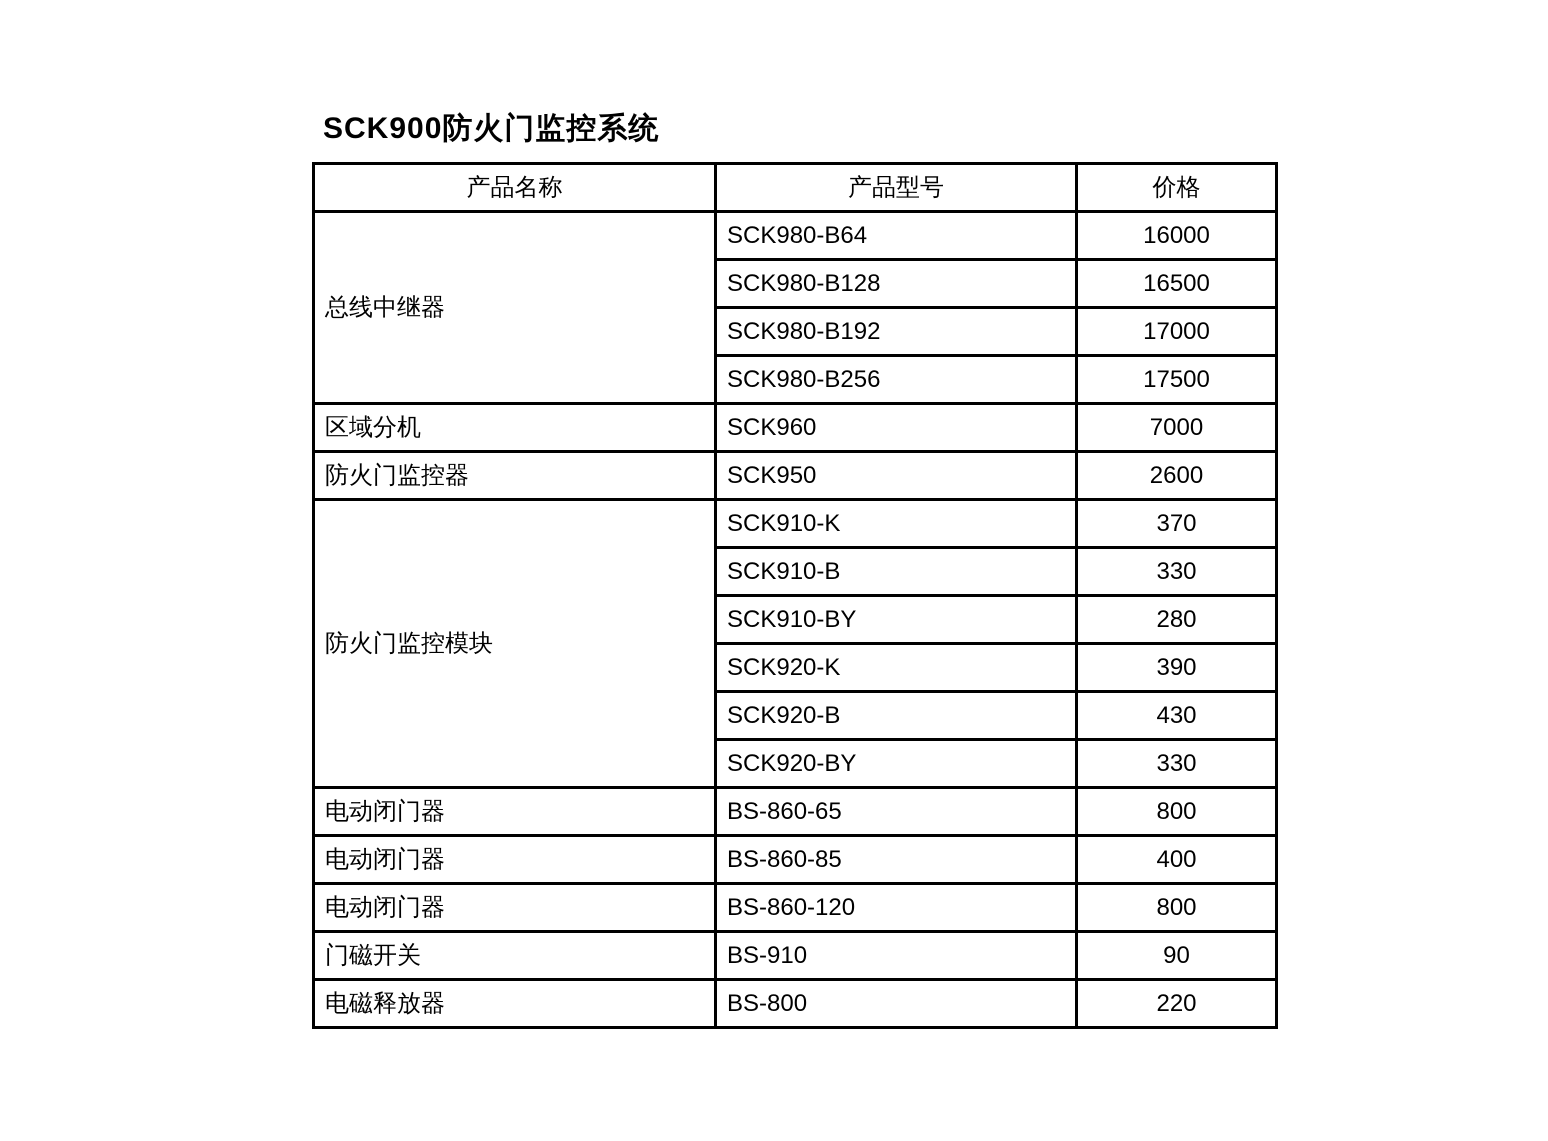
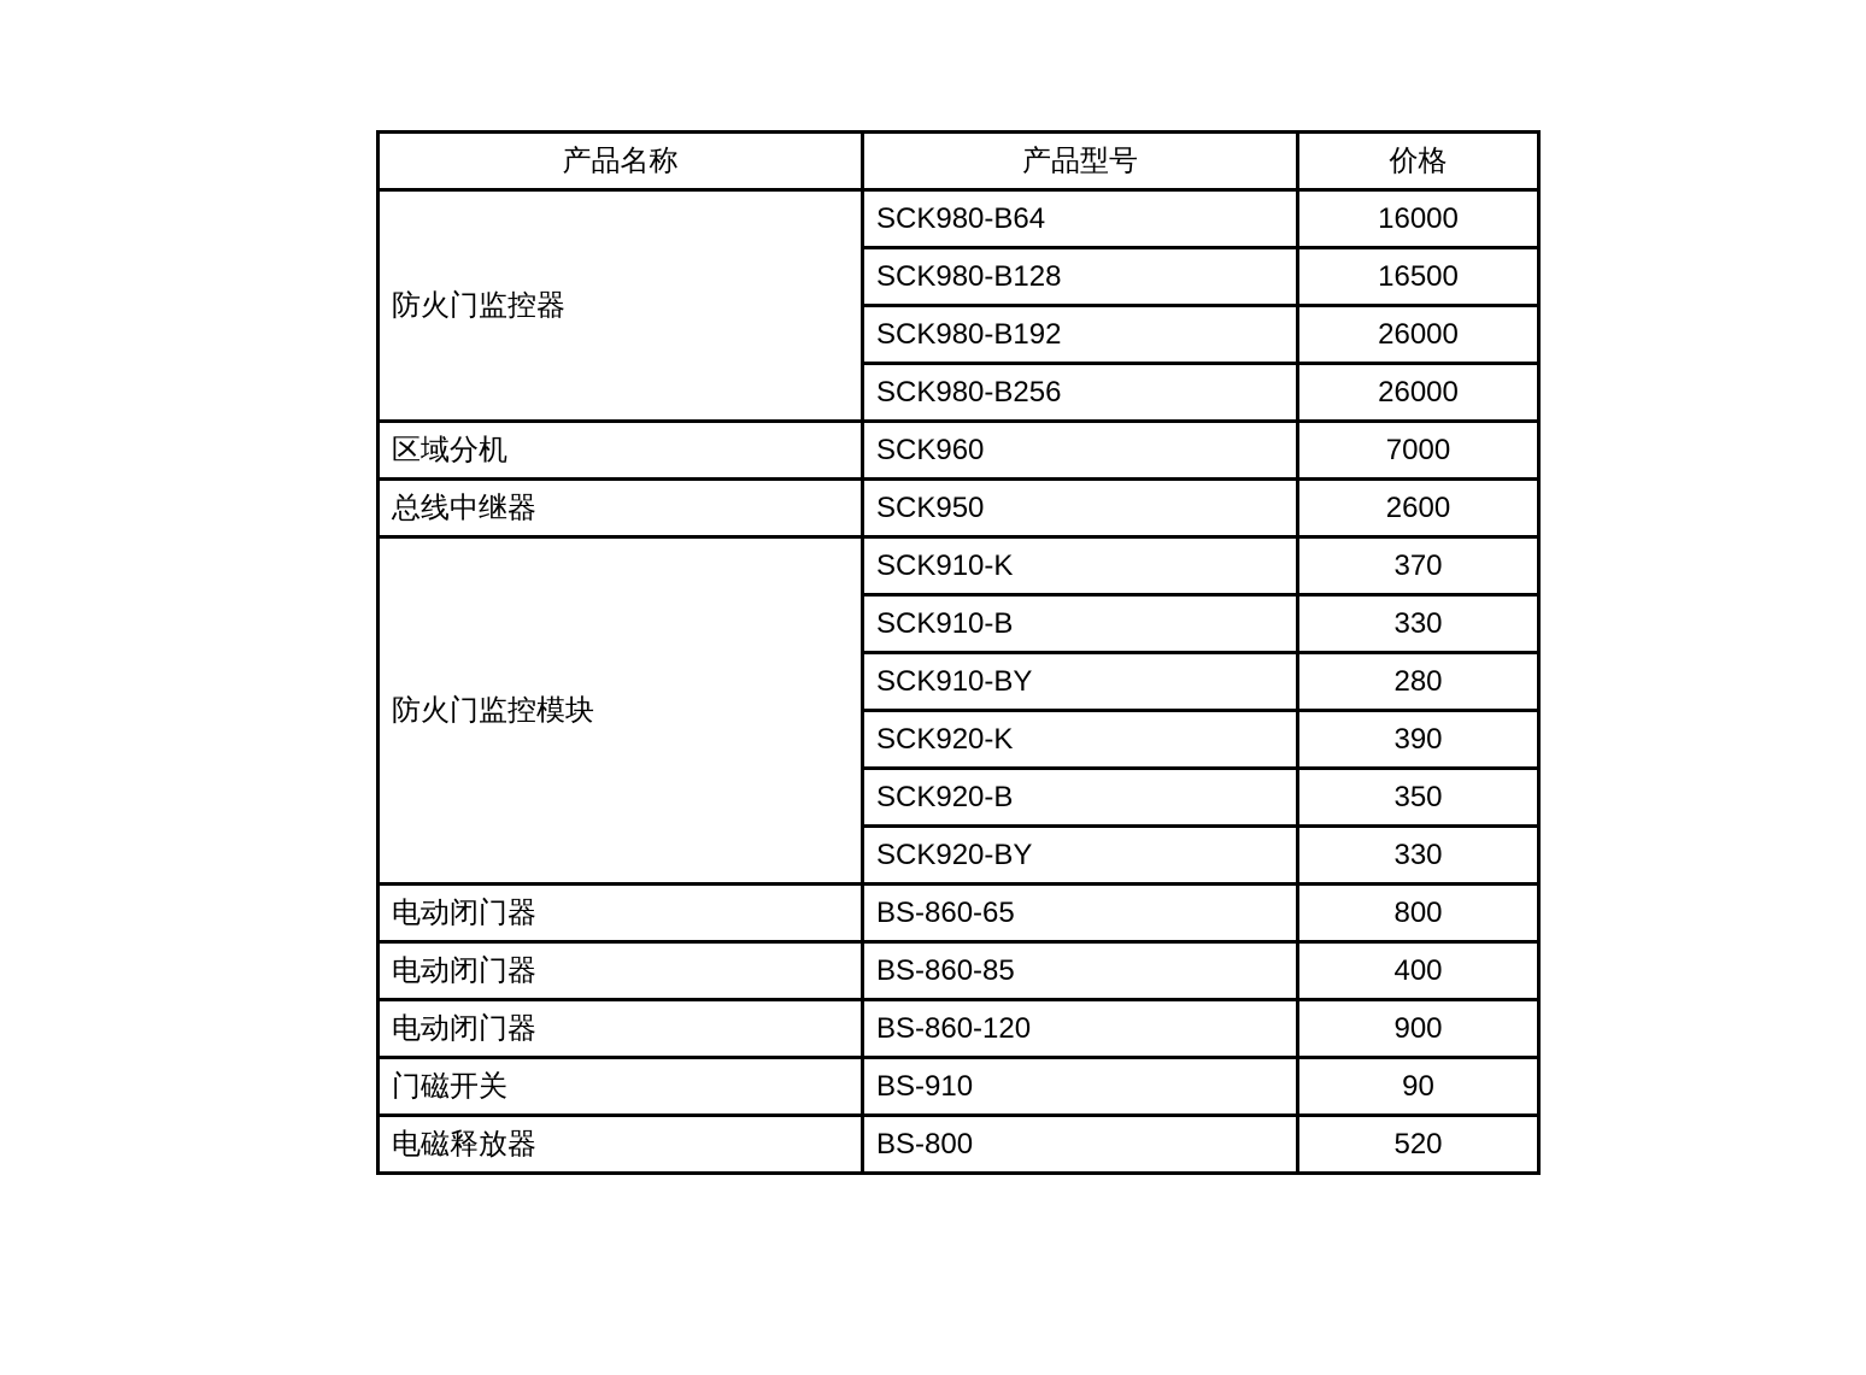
- SCK900防火门监控系统
  产品名称	产品型号	价格
- 总线中继器	SCK980-B64	16000
+ 防火门监控器	SCK980-B64	16000
  SCK980-B128	16500
- SCK980-B192	17000
+ SCK980-B192	26000
- SCK980-B256	17500
+ SCK980-B256	26000
  区域分机	SCK960	7000
- 防火门监控器	SCK950	2600
+ 总线中继器	SCK950	2600
  防火门监控模块	SCK910-K	370
  SCK910-B	330
  SCK910-BY	280
  SCK920-K	390
- SCK920-B	430
+ SCK920-B	350
  SCK920-BY	330
  电动闭门器	BS-860-65	800
  电动闭门器	BS-860-85	400
- 电动闭门器	BS-860-120	800
+ 电动闭门器	BS-860-120	900
  门磁开关	BS-910	90
- 电磁释放器	BS-800	220
+ 电磁释放器	BS-800	520
